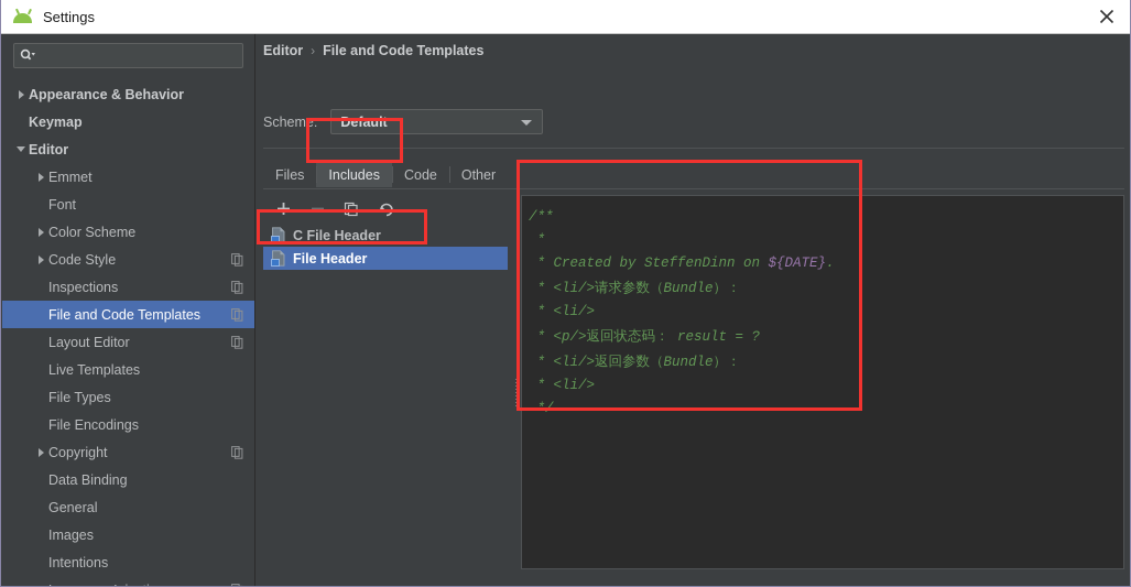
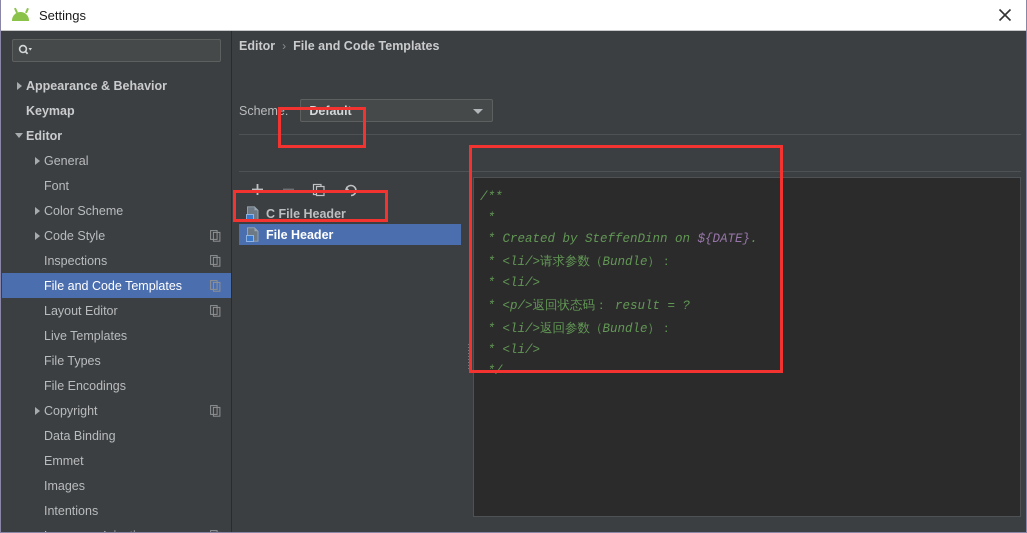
  Settings
  Appearance & Behavior
  Keymap
  Editor
- Emmet
+ General
  Font
  Color Scheme
  Code Style
  Inspections
  File and Code Templates
  Layout Editor
  Live Templates
  File Types
  File Encodings
  Copyright
  Data Binding
- General
+ Emmet
  Images
  Intentions
  Editor
  ›
  File and Code Templates
  Scheme:
  Default
- Files
- Includes
- Code
- Other
  C File Header
  File Header
  /**
  *
  * Created by SteffenDinn on ${DATE}.
  * <li/>请求参数（Bundle）：
  * <li/>
  * <p/>返回状态码： result = ?
  * <li/>返回参数（Bundle）：
  * <li/>
  */
